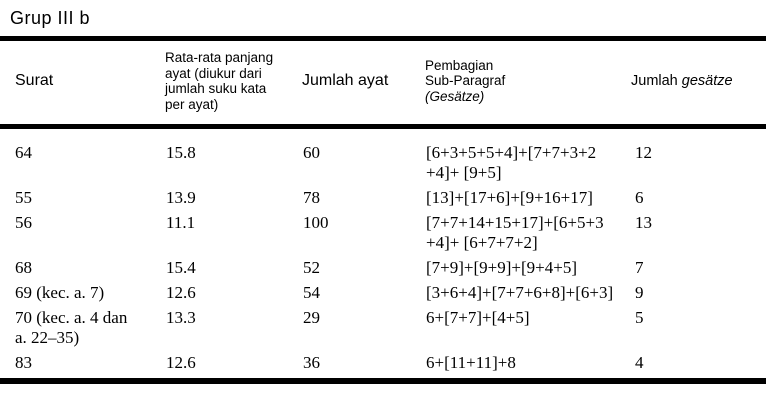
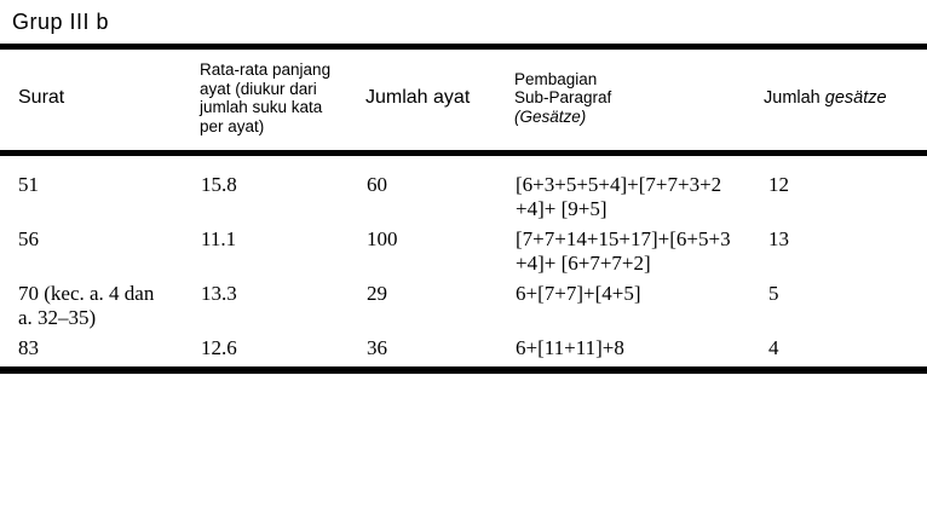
  Grup III b
  Surat	Rata-rata panjang ayat (diukur dari jumlah suku kata per ayat)	Jumlah ayat	Pembagian Sub-Paragraf (Gesätze)	Jumlah gesätze
- 64	15.8	60	[6+3+5+5+4]+[7+7+3+2+4]+ [9+5]	12
+ 51	15.8	60	[6+3+5+5+4]+[7+7+3+2+4]+ [9+5]	12
- 55	13.9	78	[13]+[17+6]+[9+16+17]	6
  56	11.1	100	[7+7+14+15+17]+[6+5+3+4]+ [6+7+7+2]	13
- 68	15.4	52	[7+9]+[9+9]+[9+4+5]	7
- 69 (kec. a. 7)	12.6	54	[3+6+4]+[7+7+6+8]+[6+3]	9
- 70 (kec. a. 4 dana. 22–35)	13.3	29	6+[7+7]+[4+5]	5
+ 70 (kec. a. 4 dana. 32–35)	13.3	29	6+[7+7]+[4+5]	5
  83	12.6	36	6+[11+11]+8	4
